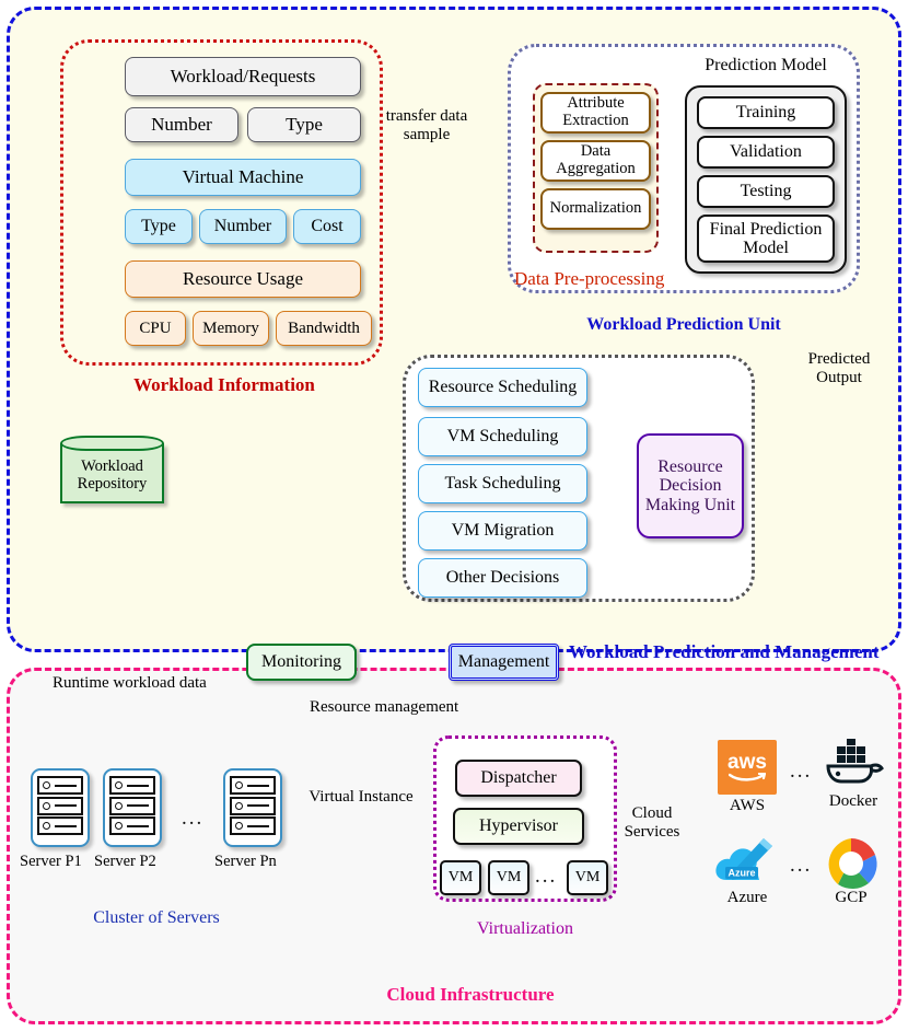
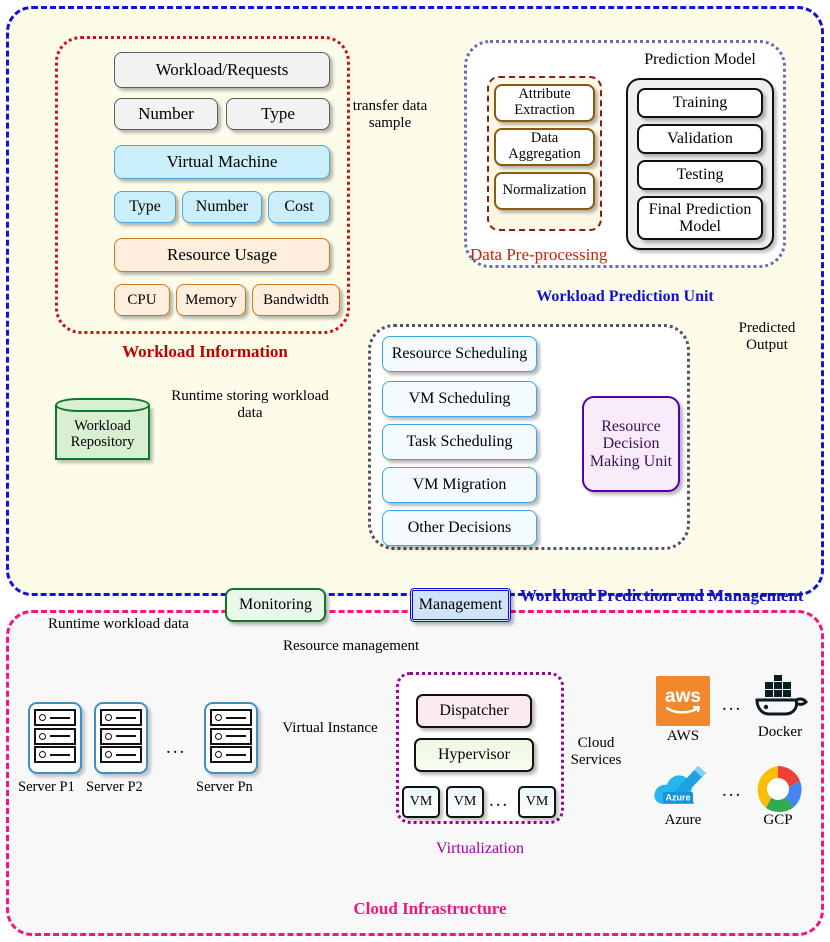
  Workload Prediction and Management
  Cloud Infrastructure
  Workload Information
  Workload/Requests
  Number
  Type
  Virtual Machine
  Type
  Number
  Cost
  Resource Usage
  CPU
  Memory
  Bandwidth
  transfer data sample
  Workload Prediction Unit
  Data Pre-processing
  Attribute Extraction
  Data Aggregation
  Normalization
  Prediction Model
  Training
  Validation
  Testing
  Final Prediction Model
  Predicted Output
  Resource Scheduling
  VM Scheduling
  Task Scheduling
  VM Migration
  Other Decisions
  Resource Decision Making Unit
  Workload
  Repository
+ Runtime storing workload data
  Monitoring
  Management
  Runtime workload data
  Resource management
  ...
  Server P1
  Server P2
  Server Pn
- Cluster of Servers
  Virtual Instance
  Virtualization
  Dispatcher
  Hypervisor
  VM
  VM
  ...
  VM
  Cloud Services
  aws
  AWS
  ...
  Docker
  Azure
  Azure
  ...
  GCP
